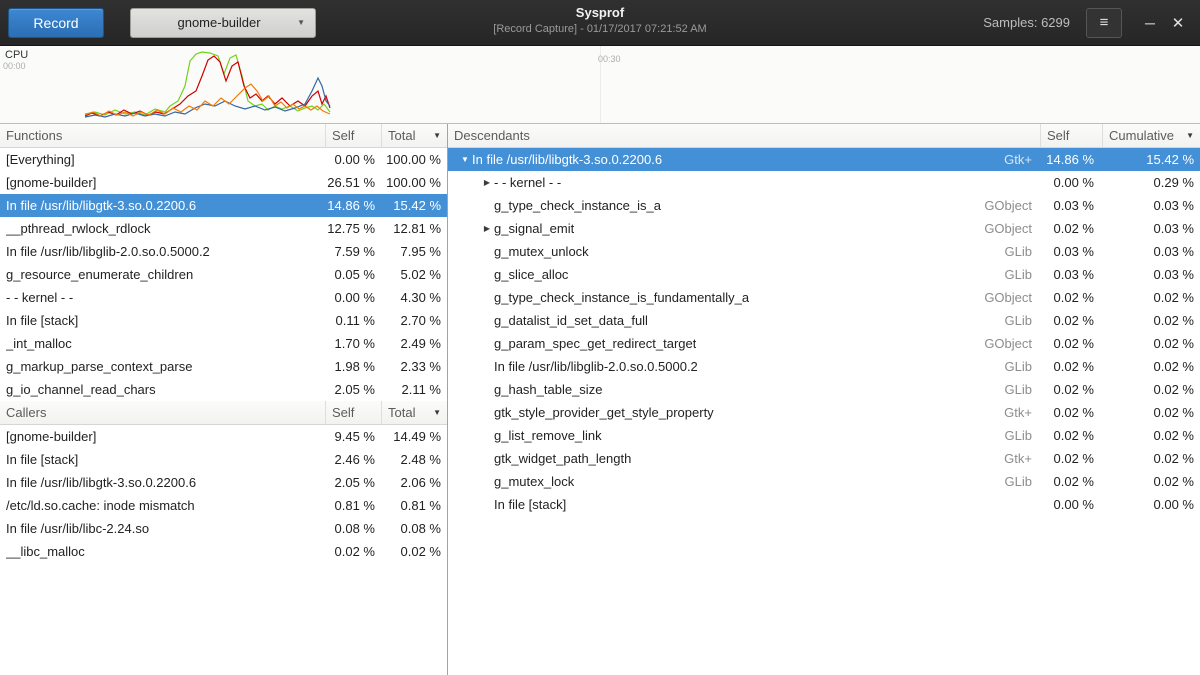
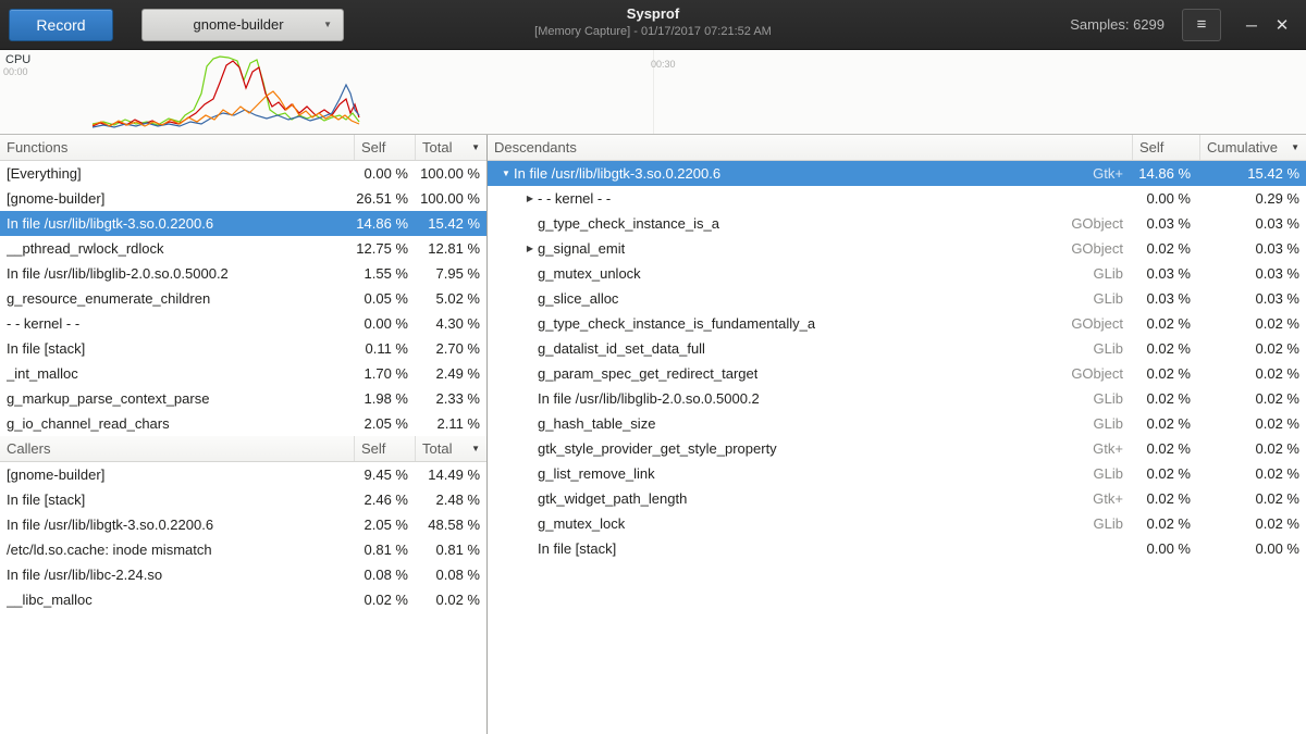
  Record
  gnome-builder
  ▼
  Sysprof
- [Record Capture] - 01/17/2017 07:21:52 AM
+ [Memory Capture] - 01/17/2017 07:21:52 AM
  Samples: 6299
  ≡
  ─
  ✕
  CPU
  00:00
  00:30
  Functions
  Self
  Total
  ▼
  [Everything]
  0.00 %
  100.00 %
  [gnome-builder]
  26.51 %
  100.00 %
  In file /usr/lib/libgtk-3.so.0.2200.6
  14.86 %
  15.42 %
  __pthread_rwlock_rdlock
  12.75 %
  12.81 %
  In file /usr/lib/libglib-2.0.so.0.5000.2
- 7.59 %
+ 1.55 %
  7.95 %
  g_resource_enumerate_children
  0.05 %
  5.02 %
  - - kernel - -
  0.00 %
  4.30 %
  In file [stack]
  0.11 %
  2.70 %
  _int_malloc
  1.70 %
  2.49 %
  g_markup_parse_context_parse
  1.98 %
  2.33 %
  g_io_channel_read_chars
  2.05 %
  2.11 %
  Callers
  Self
  Total
  ▼
  [gnome-builder]
  9.45 %
  14.49 %
  In file [stack]
  2.46 %
  2.48 %
  In file /usr/lib/libgtk-3.so.0.2200.6
  2.05 %
- 2.06 %
+ 48.58 %
  /etc/ld.so.cache: inode mismatch
  0.81 %
  0.81 %
  In file /usr/lib/libc-2.24.so
  0.08 %
  0.08 %
  __libc_malloc
  0.02 %
  0.02 %
  Descendants
  Self
  Cumulative
  ▼
  ▼
  In file /usr/lib/libgtk-3.so.0.2200.6
  Gtk+
  14.86 %
  15.42 %
  ▶
  - - kernel - -
  0.00 %
  0.29 %
  g_type_check_instance_is_a
  GObject
  0.03 %
  0.03 %
  ▶
  g_signal_emit
  GObject
  0.02 %
  0.03 %
  g_mutex_unlock
  GLib
  0.03 %
  0.03 %
  g_slice_alloc
  GLib
  0.03 %
  0.03 %
  g_type_check_instance_is_fundamentally_a
  GObject
  0.02 %
  0.02 %
  g_datalist_id_set_data_full
  GLib
  0.02 %
  0.02 %
  g_param_spec_get_redirect_target
  GObject
  0.02 %
  0.02 %
  In file /usr/lib/libglib-2.0.so.0.5000.2
  GLib
  0.02 %
  0.02 %
  g_hash_table_size
  GLib
  0.02 %
  0.02 %
  gtk_style_provider_get_style_property
  Gtk+
  0.02 %
  0.02 %
  g_list_remove_link
  GLib
  0.02 %
  0.02 %
  gtk_widget_path_length
  Gtk+
  0.02 %
  0.02 %
  g_mutex_lock
  GLib
  0.02 %
  0.02 %
  In file [stack]
  0.00 %
  0.00 %
